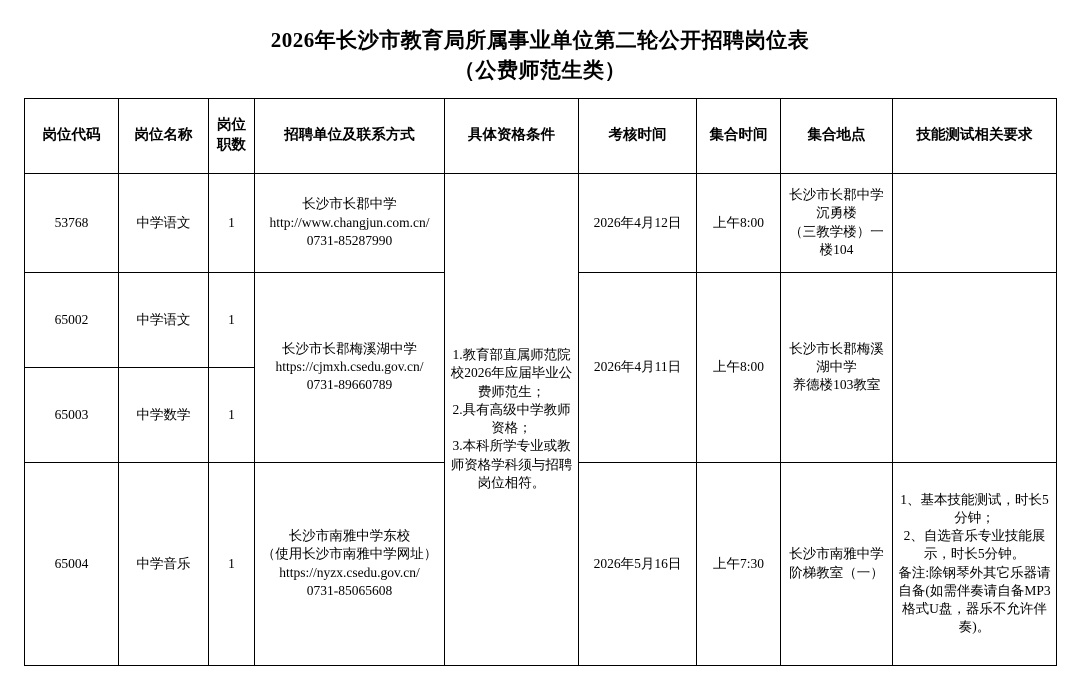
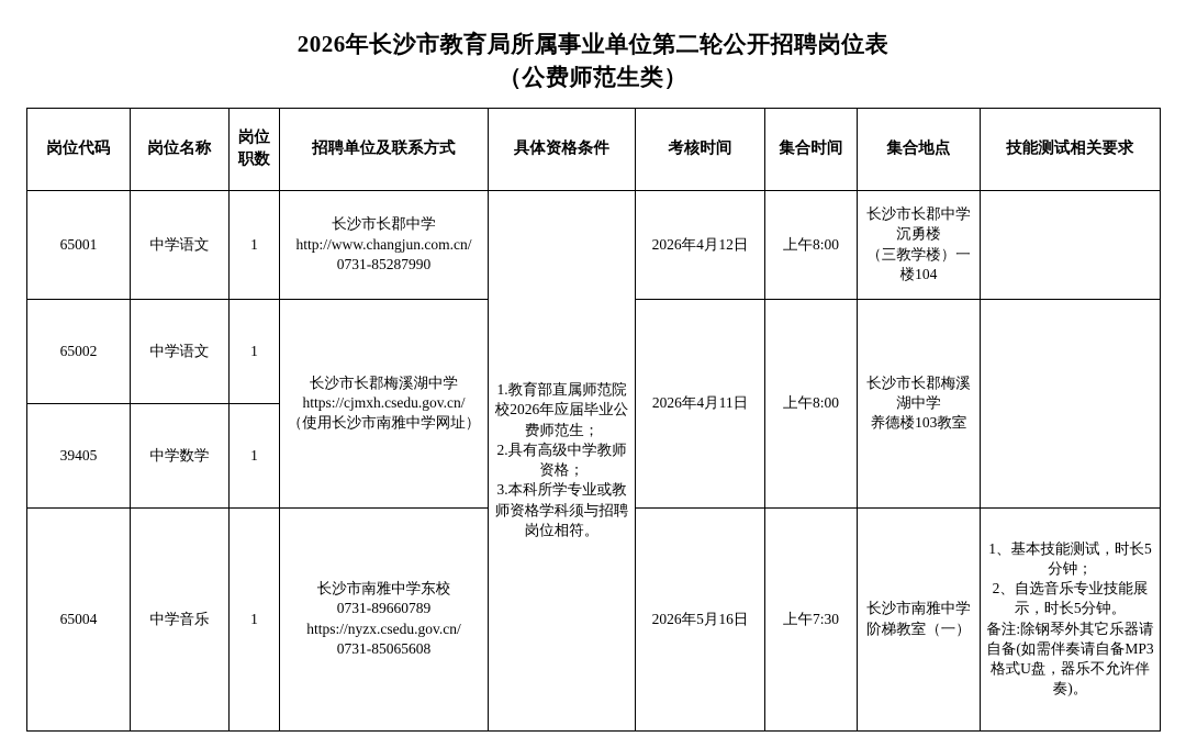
  2026年长沙市教育局所属事业单位第二轮公开招聘岗位表
  （公费师范生类）
  岗位代码	岗位名称	岗位职数	招聘单位及联系方式	具体资格条件	考核时间	集合时间	集合地点	技能测试相关要求
- 53768	中学语文	1	长沙市长郡中学 http://www.changjun.com.cn/ 0731-85287990	1.教育部直属师范院校2026年应届毕业公费师范生； 2.具有高级中学教师资格； 3.本科所学专业或教师资格学科须与招聘岗位相符。	2026年4月12日	上午8:00	长沙市长郡中学 沉勇楼 （三教学楼）一 楼104
+ 65001	中学语文	1	长沙市长郡中学 http://www.changjun.com.cn/ 0731-85287990	1.教育部直属师范院校2026年应届毕业公费师范生； 2.具有高级中学教师资格； 3.本科所学专业或教师资格学科须与招聘岗位相符。	2026年4月12日	上午8:00	长沙市长郡中学 沉勇楼 （三教学楼）一 楼104
- 65002	中学语文	1	长沙市长郡梅溪湖中学 https://cjmxh.csedu.gov.cn/ 0731-89660789	2026年4月11日	上午8:00	长沙市长郡梅溪 湖中学 养德楼103教室
+ 65002	中学语文	1	长沙市长郡梅溪湖中学 https://cjmxh.csedu.gov.cn/ （使用长沙市南雅中学网址）	2026年4月11日	上午8:00	长沙市长郡梅溪 湖中学 养德楼103教室
- 65003	中学数学	1
+ 39405	中学数学	1
- 65004	中学音乐	1	长沙市南雅中学东校 （使用长沙市南雅中学网址） https://nyzx.csedu.gov.cn/ 0731-85065608	2026年5月16日	上午7:30	长沙市南雅中学 阶梯教室（一）	1、基本技能测试，时长5分钟； 2、自选音乐专业技能展示，时长5分钟。 备注:除钢琴外其它乐器请自备(如需伴奏请自备MP3格式U盘，器乐不允许伴奏)。
+ 65004	中学音乐	1	长沙市南雅中学东校 0731-89660789 https://nyzx.csedu.gov.cn/ 0731-85065608	2026年5月16日	上午7:30	长沙市南雅中学 阶梯教室（一）	1、基本技能测试，时长5分钟； 2、自选音乐专业技能展示，时长5分钟。 备注:除钢琴外其它乐器请自备(如需伴奏请自备MP3格式U盘，器乐不允许伴奏)。
